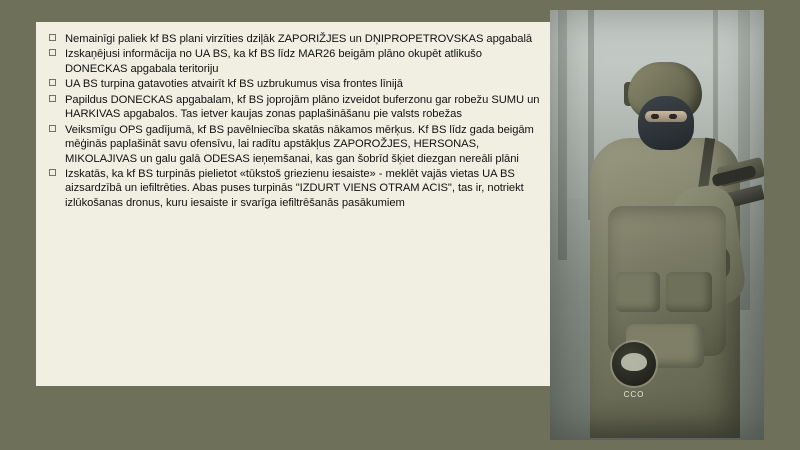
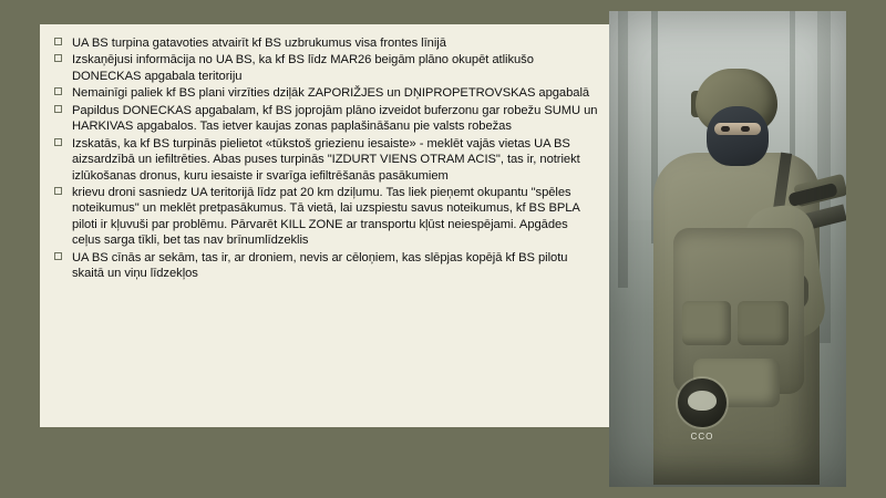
- Nemainīgi paliek kf BS plani virzīties dziļāk ZAPORIŽJES un DŅIPROPETROVSKAS apgabalā
+ UA BS turpina gatavoties atvairīt kf BS uzbrukumus visa frontes līnijā
  Izskaņējusi informācija no UA BS, ka kf BS līdz MAR26 beigām plāno okupēt atlikušo DONECKAS apgabala teritoriju
- UA BS turpina gatavoties atvairīt kf BS uzbrukumus visa frontes līnijā
+ Nemainīgi paliek kf BS plani virzīties dziļāk ZAPORIŽJES un DŅIPROPETROVSKAS apgabalā
  Papildus DONECKAS apgabalam, kf BS joprojām plāno izveidot buferzonu gar robežu SUMU un HARKIVAS apgabalos. Tas ietver kaujas zonas paplašināšanu pie valsts robežas
- Veiksmīgu OPS gadījumā, kf BS pavēlniecība skatās nākamos mērķus. Kf BS līdz gada beigām mēģinās paplašināt savu ofensīvu, lai radītu apstākļus ZAPOROŽJES, HERSONAS, MIKOLAJIVAS un galu galā ODESAS ieņemšanai, kas gan šobrīd šķiet diezgan nereāli plāni
  Izskatās, ka kf BS turpinās pielietot «tūkstoš griezienu iesaiste» - meklēt vajās vietas UA BS aizsardzībā un iefiltrēties. Abas puses turpinās "IZDURT VIENS OTRAM ACIS", tas ir, notriekt izlūkošanas dronus, kuru iesaiste ir svarīga iefiltrēšanās pasākumiem
+ krievu droni sasniedz UA teritorijā līdz pat 20 km dziļumu. Tas liek pieņemt okupantu "spēles noteikumus" un meklēt pretpasākumus. Tā vietā, lai uzspiestu savus noteikumus, kf BS BPLA piloti ir kļuvuši par problēmu. Pārvarēt KILL ZONE ar transportu kļūst neiespējami. Apgādes ceļus sarga tīkli, bet tas nav brīnumlīdzeklis
+ UA BS cīnās ar sekām, tas ir, ar droniem, nevis ar cēloņiem, kas slēpjas kopējā kf BS pilotu skaitā un viņu līdzekļos
  CCO
